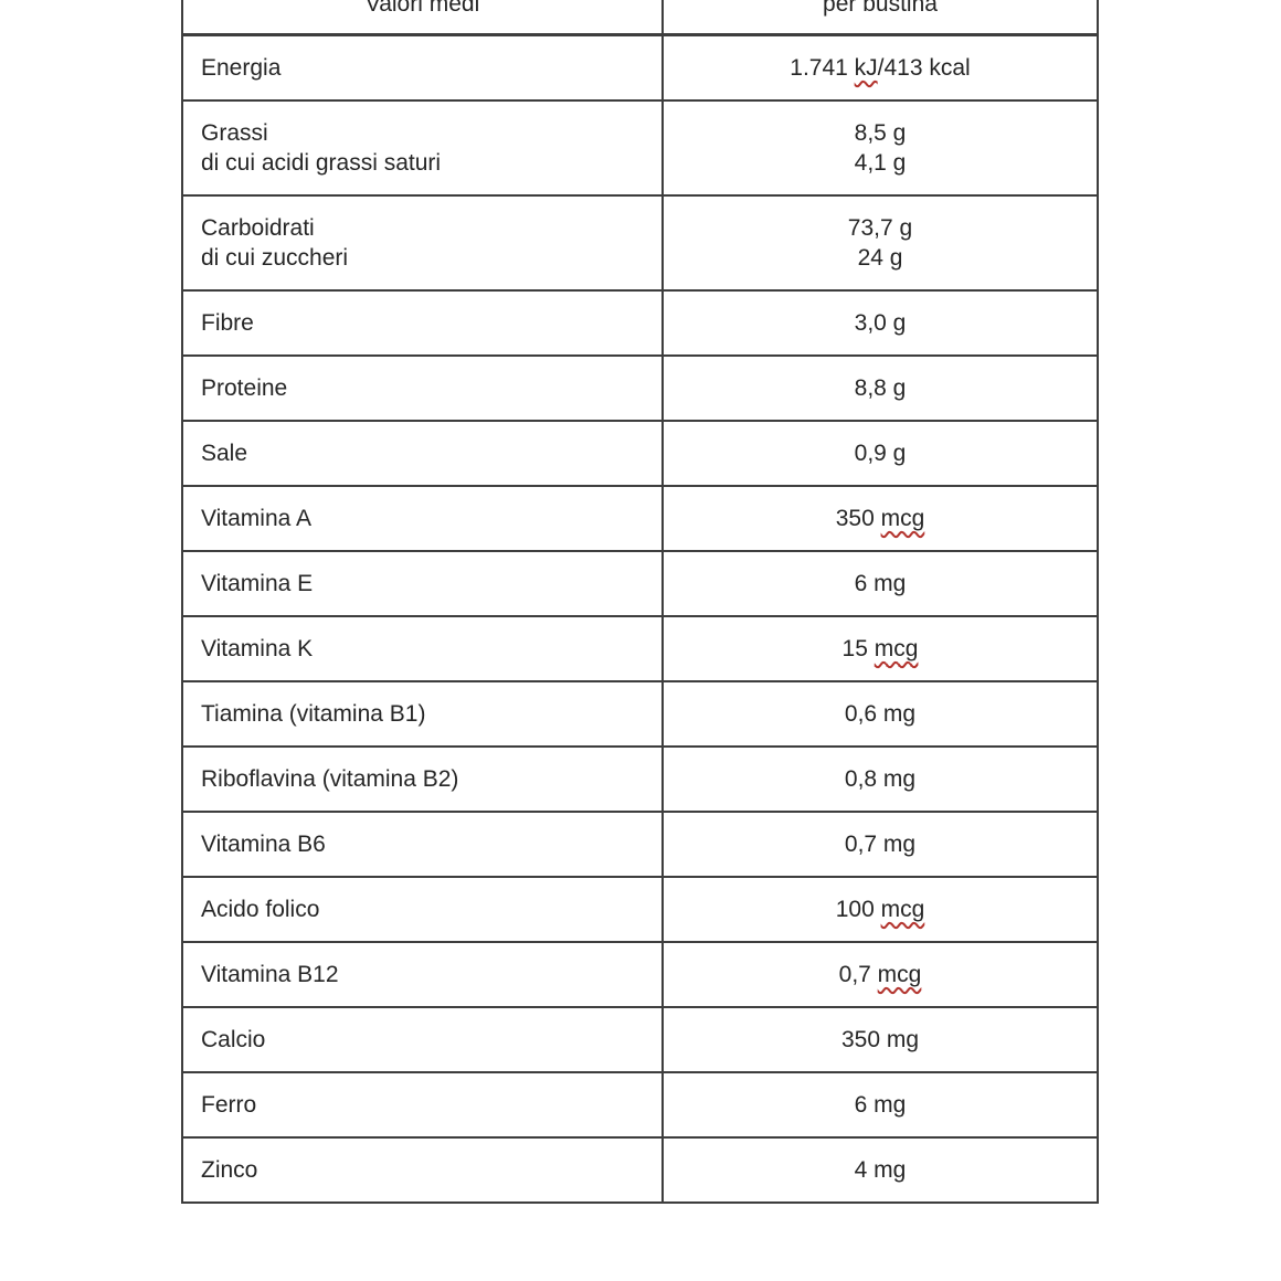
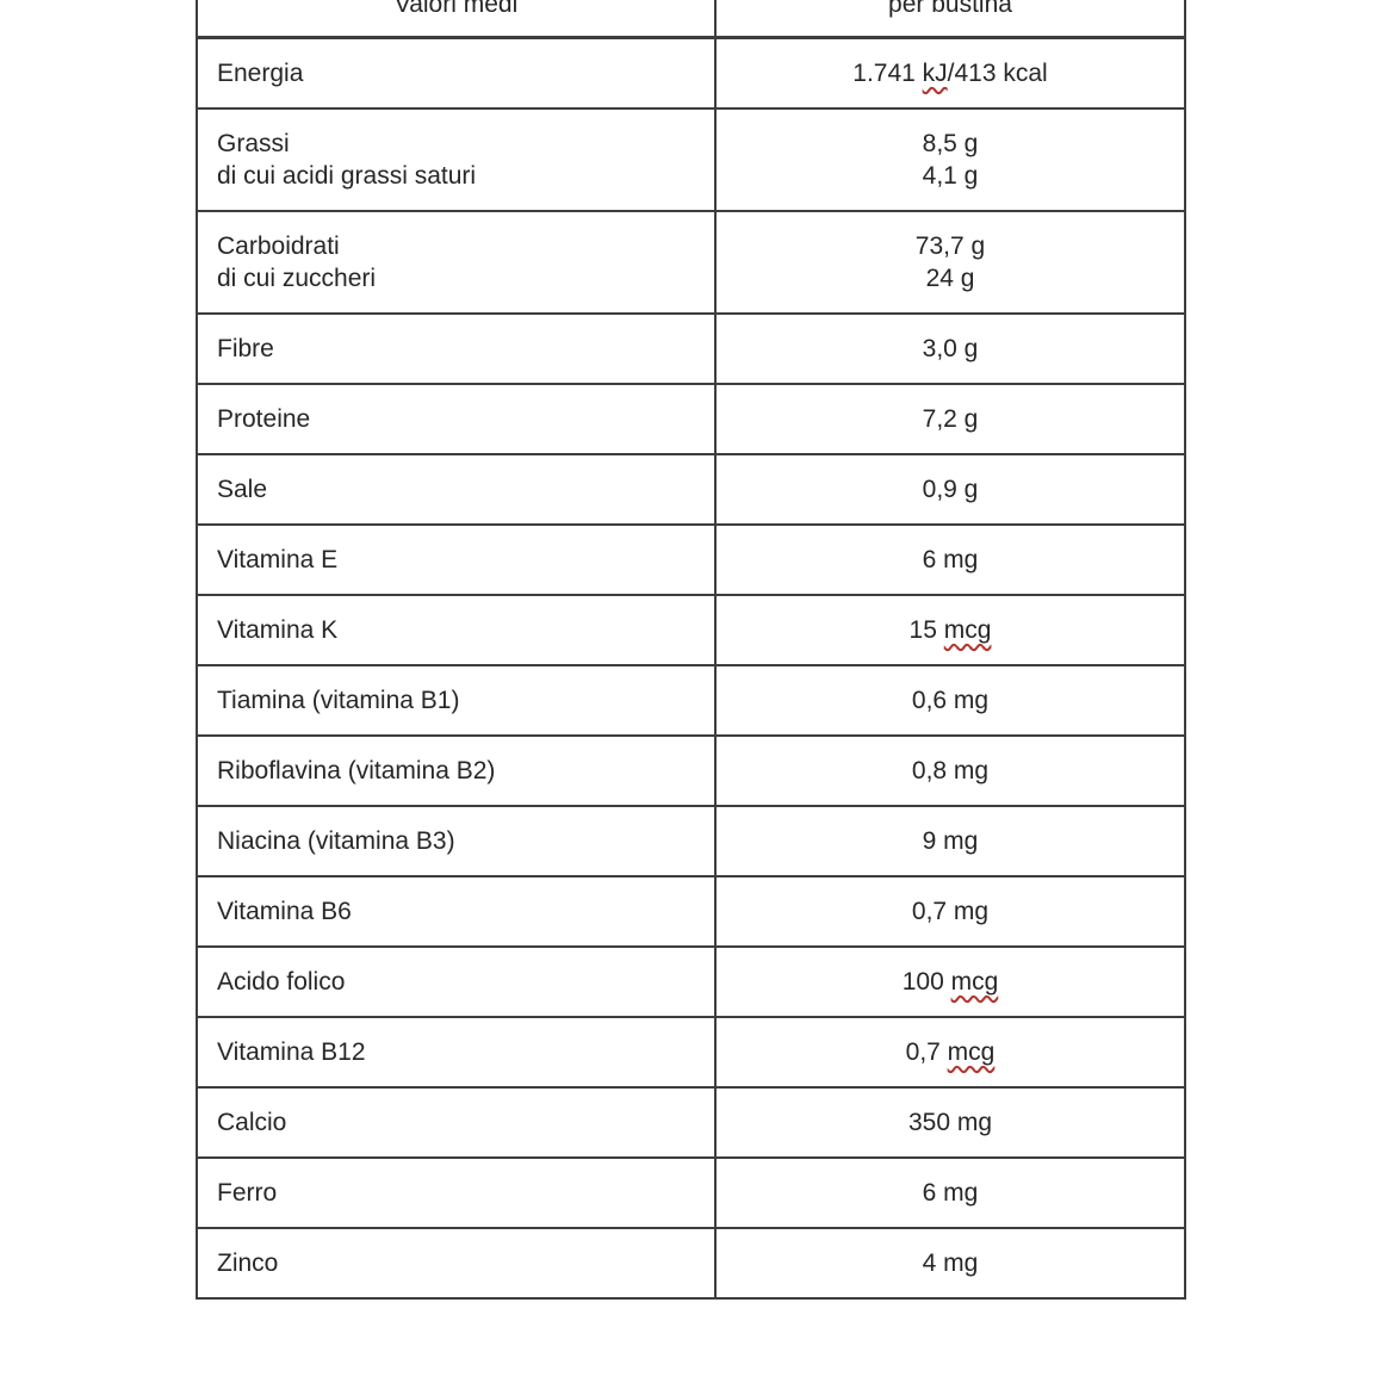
  Valori medi	per bustina
  Energia	1.741 kJ/413 kcal
  Grassidi cui acidi grassi saturi	8,5 g4,1 g
  Carboidratidi cui zuccheri	73,7 g24 g
  Fibre	3,0 g
- Proteine	8,8 g
+ Proteine	7,2 g
  Sale	0,9 g
- Vitamina A	350 mcg
  Vitamina E	6 mg
  Vitamina K	15 mcg
  Tiamina (vitamina B1)	0,6 mg
  Riboflavina (vitamina B2)	0,8 mg
+ Niacina (vitamina B3)	9 mg
  Vitamina B6	0,7 mg
  Acido folico	100 mcg
  Vitamina B12	0,7 mcg
  Calcio	350 mg
  Ferro	6 mg
  Zinco	4 mg
